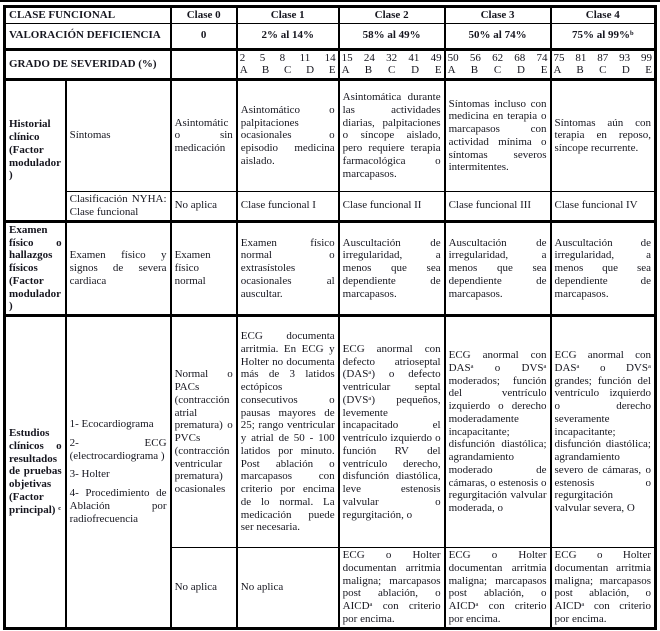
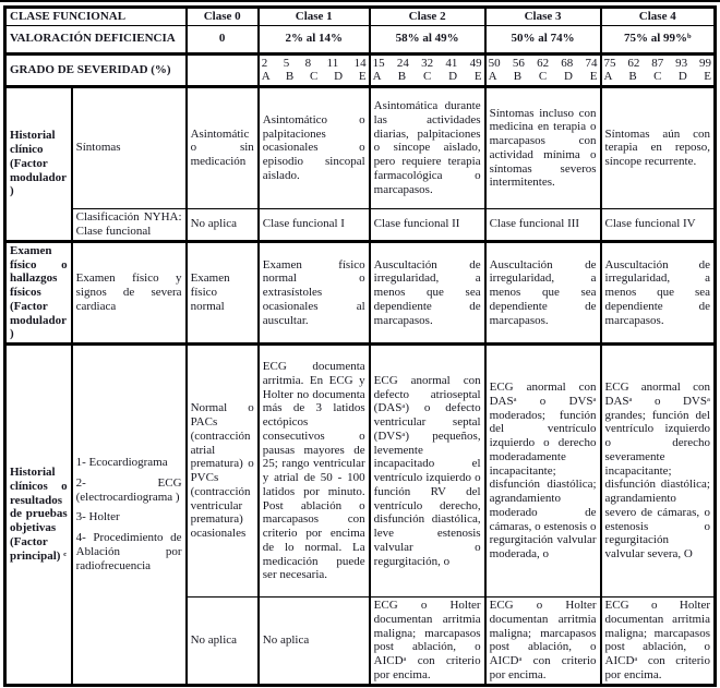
  CLASE FUNCIONAL	Clase 0	Clase 1	Clase 2	Clase 3	Clase 4
  VALORACIÓN DEFICIENCIA	0	2% al 14%	58% al 49%	50% al 74%	75% al 99%ᵇ
- GRADO DE SEVERIDAD (%)		2 5 8 11 14 A B C D E	15 24 32 41 49 A B C D E	50 56 62 68 74 A B C D E	75 81 87 93 99 A B C D E
+ GRADO DE SEVERIDAD (%)		2 5 8 11 14 A B C D E	15 24 32 41 49 A B C D E	50 56 62 68 74 A B C D E	75 62 87 93 99 A B C D E
- Historial clínico (Factor modulador )	Síntomas	Asintomátic o sin medicación	Asintomático o palpitaciones ocasionales o episodio medicina aislado.	Asintomática durante las actividades diarias, palpitaciones o síncope aislado, pero requiere terapia farmacológica o marcapasos.	Síntomas incluso con medicina en terapia o marcapasos con actividad mínima o síntomas severos intermitentes.	Síntomas aún con terapia en reposo, síncope recurrente.
+ Historial clínico (Factor modulador )	Síntomas	Asintomátic o sin medicación	Asintomático o palpitaciones ocasionales o episodio sincopal aislado.	Asintomática durante las actividades diarias, palpitaciones o síncope aislado, pero requiere terapia farmacológica o marcapasos.	Síntomas incluso con medicina en terapia o marcapasos con actividad mínima o síntomas severos intermitentes.	Síntomas aún con terapia en reposo, síncope recurrente.
  Clasificación NYHA: Clase funcional	No aplica	Clase funcional I	Clase funcional II	Clase funcional III	Clase funcional IV
  Examen físico o hallazgos físicos (Factor modulador )	Examen físico y signos de severa cardiaca	Examen físico normal	Examen físico normal o extrasístoles ocasionales al auscultar.	Auscultación de irregularidad, a menos que sea dependiente de marcapasos.	Auscultación de irregularidad, a menos que sea dependiente de marcapasos.	Auscultación de irregularidad, a menos que sea dependiente de marcapasos.
- Estudios clínicos o resultados de pruebas objetivas (Factor principal) ᶜ	1- Ecocardiograma 2- ECG (electrocardiograma ) 3- Holter 4- Procedimiento de Ablación por radiofrecuencia	Normal o PACs (contracción atrial prematura) o PVCs (contracción ventricular prematura) ocasionales	ECG documenta arritmia. En ECG y Holter no documenta más de 3 latidos ectópicos consecutivos o pausas mayores de 25; rango ventricular y atrial de 50 - 100 latidos por minuto. Post ablación o marcapasos con criterio por encima de lo normal. La medicación puede ser necesaria.	ECG anormal con defecto atrioseptal (DASᵃ) o defecto ventricular septal (DVSᵃ) pequeños, levemente incapacitado el ventrículo izquierdo o función RV del ventrículo derecho, disfunción diastólica, leve estenosis valvular o regurgitación, o	ECG anormal con DASᵃ o DVSᵃ moderados; función del ventrículo izquierdo o derecho moderadamente incapacitante; disfunción diastólica; agrandamiento moderado de cámaras, o estenosis o regurgitación valvular moderada, o	ECG anormal con DASᵃ o DVSᵃ grandes; función del ventrículo izquierdo o derecho severamente incapacitante; disfunción diastólica; agrandamiento severo de cámaras, o estenosis o regurgitación valvular severa, O
+ Historial clínicos o resultados de pruebas objetivas (Factor principal) ᶜ	1- Ecocardiograma 2- ECG (electrocardiograma ) 3- Holter 4- Procedimiento de Ablación por radiofrecuencia	Normal o PACs (contracción atrial prematura) o PVCs (contracción ventricular prematura) ocasionales	ECG documenta arritmia. En ECG y Holter no documenta más de 3 latidos ectópicos consecutivos o pausas mayores de 25; rango ventricular y atrial de 50 - 100 latidos por minuto. Post ablación o marcapasos con criterio por encima de lo normal. La medicación puede ser necesaria.	ECG anormal con defecto atrioseptal (DASᵃ) o defecto ventricular septal (DVSᵃ) pequeños, levemente incapacitado el ventrículo izquierdo o función RV del ventrículo derecho, disfunción diastólica, leve estenosis valvular o regurgitación, o	ECG anormal con DASᵃ o DVSᵃ moderados; función del ventrículo izquierdo o derecho moderadamente incapacitante; disfunción diastólica; agrandamiento moderado de cámaras, o estenosis o regurgitación valvular moderada, o	ECG anormal con DASᵃ o DVSᵃ grandes; función del ventrículo izquierdo o derecho severamente incapacitante; disfunción diastólica; agrandamiento severo de cámaras, o estenosis o regurgitación valvular severa, O
  No aplica	No aplica	ECG o Holter documentan arritmia maligna; marcapasos post ablación, o AICDᵃ con criterio por encima.	ECG o Holter documentan arritmia maligna; marcapasos post ablación, o AICDᵃ con criterio por encima.	ECG o Holter documentan arritmia maligna; marcapasos post ablación, o AICDᵃ con criterio por encima.
